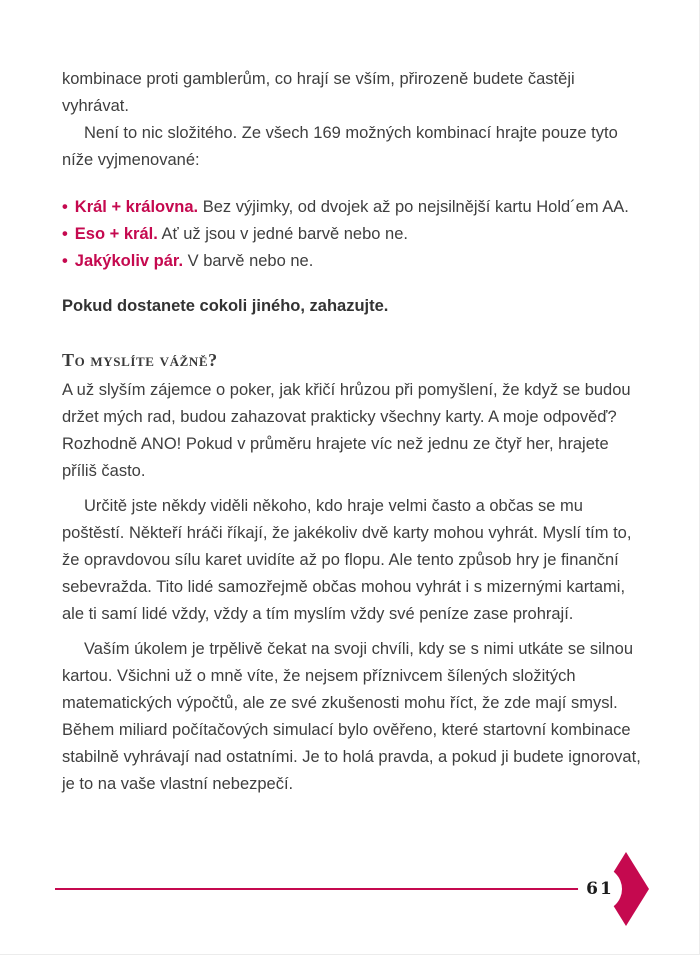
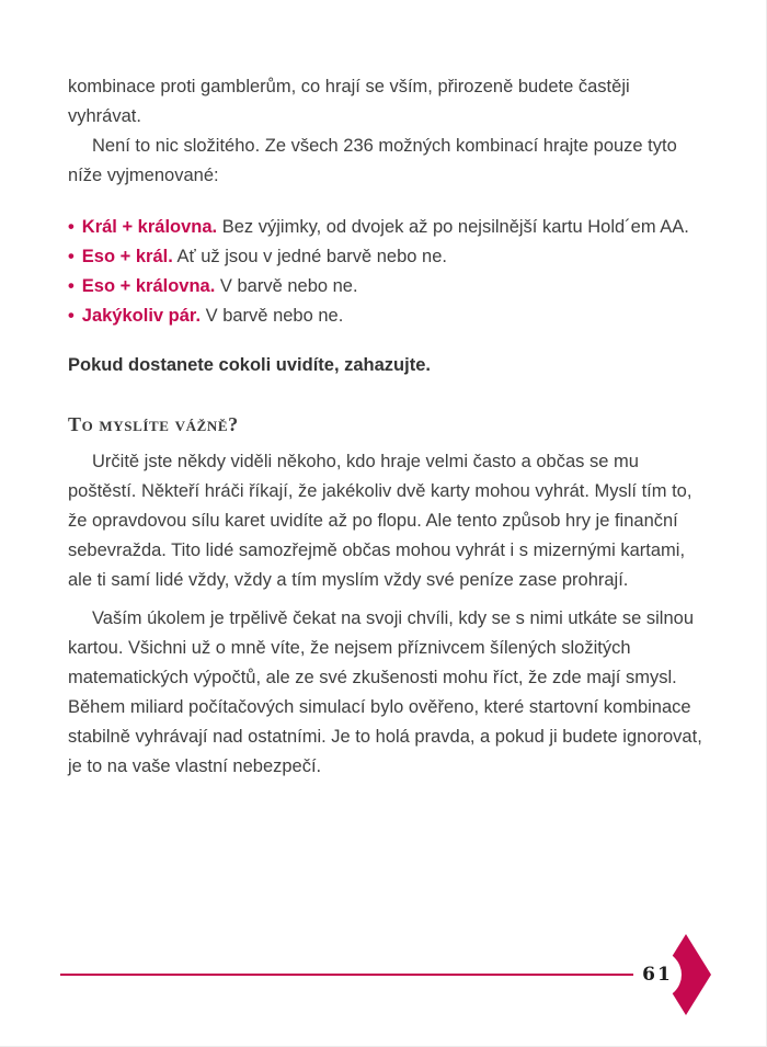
  kombinace proti gamblerům, co hrají se vším, přirozeně budete častěji vyhrávat.
- Není to nic složitého. Ze všech 169 možných kombinací hrajte pouze tyto níže vyjmenované:
+ Není to nic složitého. Ze všech 236 možných kombinací hrajte pouze tyto níže vyjmenované:
  • Král + královna. Bez výjimky, od dvojek až po nejsilnější kartu Hold´em AA.
  • Eso + král. Ať už jsou v jedné barvě nebo ne.
+ • Eso + královna. V barvě nebo ne.
  • Jakýkoliv pár. V barvě nebo ne.
- Pokud dostanete cokoli jiného, zahazujte.
+ Pokud dostanete cokoli uvidíte, zahazujte.
  To myslíte vážně?
- A už slyším zájemce o poker, jak křičí hrůzou při pomyšlení, že když se budou držet mých rad, budou zahazovat prakticky všechny karty. A moje odpověď? Rozhodně ANO! Pokud v průměru hrajete víc než jednu ze čtyř her, hrajete příliš často.
  Určitě jste někdy viděli někoho, kdo hraje velmi často a občas se mu poštěstí. Někteří hráči říkají, že jakékoliv dvě karty mohou vyhrát. Myslí tím to, že opravdovou sílu karet uvidíte až po flopu. Ale tento způsob hry je finanční sebevražda. Tito lidé samozřejmě občas mohou vyhrát i s mizernými kartami, ale ti samí lidé vždy, vždy a tím myslím vždy své peníze zase prohrají.
  Vaším úkolem je trpělivě čekat na svoji chvíli, kdy se s nimi utkáte se silnou kartou. Všichni už o mně víte, že nejsem příznivcem šílených složitých matematických výpočtů, ale ze své zkušenosti mohu říct, že zde mají smysl. Během miliard počítačových simulací bylo ověřeno, které startovní kombinace stabilně vyhrávají nad ostatními. Je to holá pravda, a pokud ji budete ignorovat, je to na vaše vlastní nebezpečí.
  61
